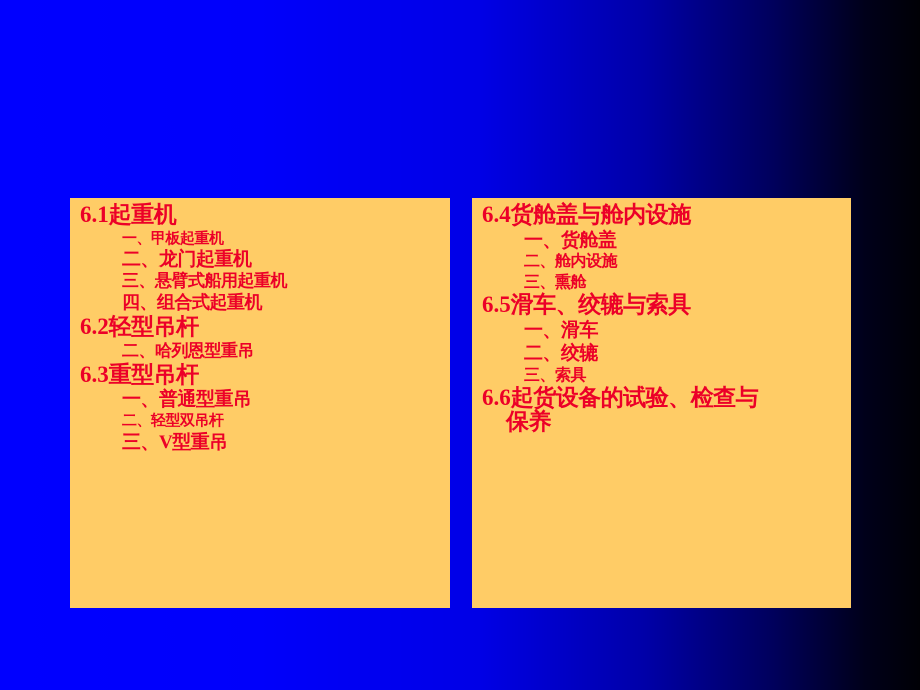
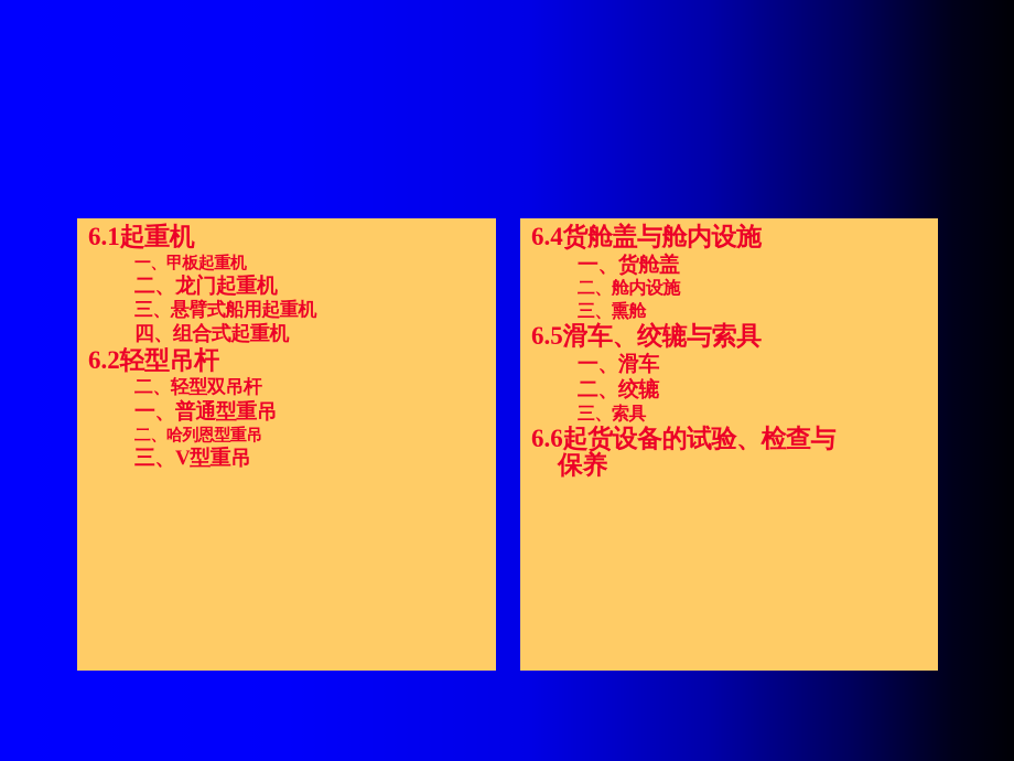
  6.1起重机
  一、甲板起重机
  二、龙门起重机
  三、悬臂式船用起重机
  四、组合式起重机
  6.2轻型吊杆
- 二、哈列恩型重吊
+ 二、轻型双吊杆
- 6.3重型吊杆
  一、普通型重吊
- 二、轻型双吊杆
+ 二、哈列恩型重吊
  三、V型重吊
  6.4货舱盖与舱内设施
  一、货舱盖
  二、舱内设施
  三、熏舱
  6.5滑车、绞辘与索具
  一、滑车
  二、绞辘
  三、索具
  6.6起货设备的试验、检查与
  保养
